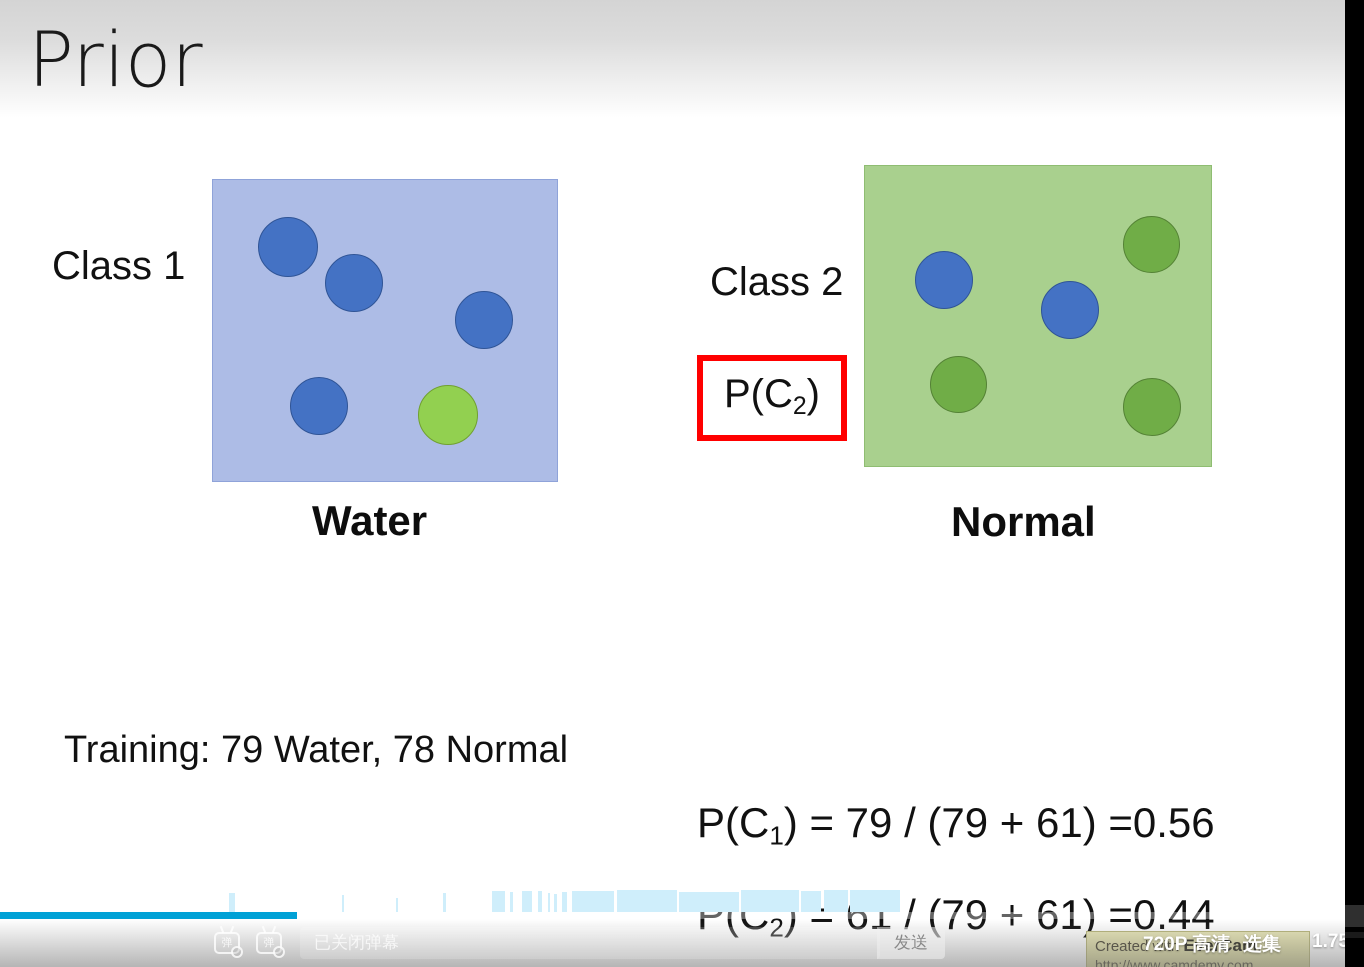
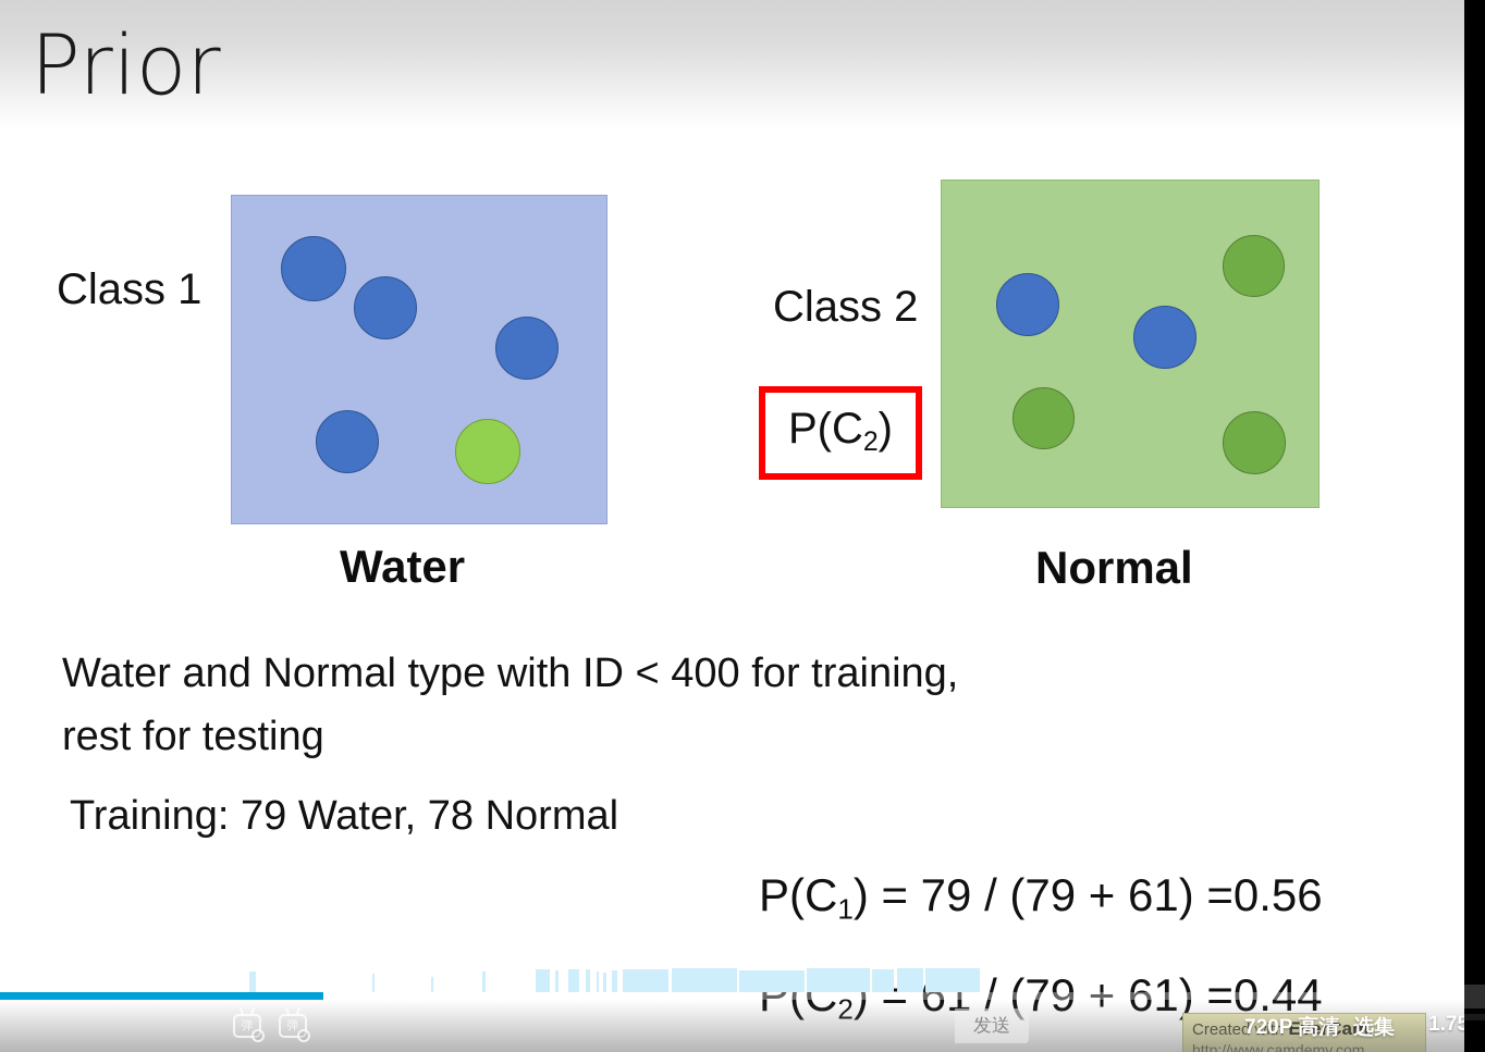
  Prior
  Class 1
  Water
  Class 2
  P(C2)
  Normal
+ Water and Normal type with ID < 400 for training,
+ rest for testing
  Training: 79 Water, 78 Normal
  P(C1) = 79 / (79 + 61) =0.56
  P(C ) = 61 / (79 + 61) =0.44
  弹
  弹
- 已关闭弹幕
  发送
  720P 高清
  选集
  1.75
